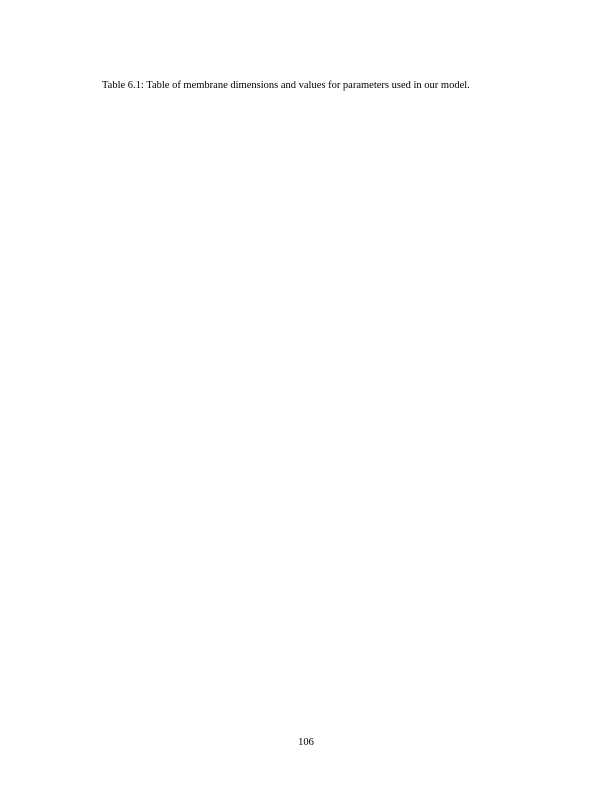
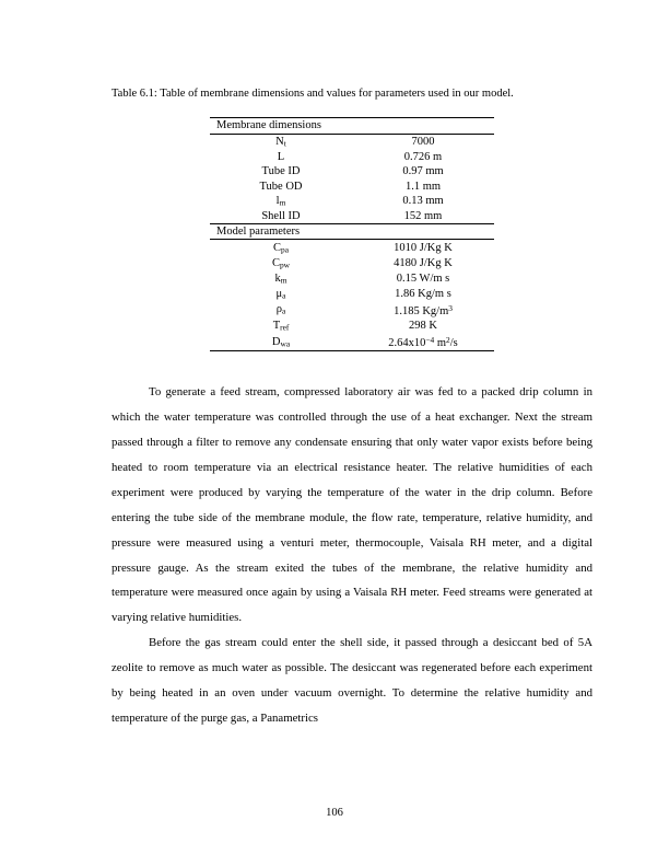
  Table 6.1: Table of membrane dimensions and values for parameters used in our model.
+ Membrane dimensions
+ Nt	7000
+ L	0.726 m
+ Tube ID	0.97 mm
+ Tube OD	1.1 mm
+ lm	0.13 mm
+ Shell ID	152 mm
+ Model parameters
+ Cpa	1010 J/Kg K
+ Cpw	4180 J/Kg K
+ km	0.15 W/m s
+ μa	1.86 Kg/m s
+ ρa	1.185 Kg/m3
+ Tref	298 K
+ Dwa	2.64x10−4 m2/s
+ To generate a feed stream, compressed laboratory air was fed to a packed drip column in which the water temperature was controlled through the use of a heat exchanger. Next the stream passed through a filter to remove any condensate ensuring that only water vapor exists before being heated to room temperature via an electrical resistance heater. The relative humidities of each experiment were produced by varying the temperature of the water in the drip column. Before entering the tube side of the membrane module, the flow rate, temperature, relative humidity, and pressure were measured using a venturi meter, thermocouple, Vaisala RH meter, and a digital pressure gauge. As the stream exited the tubes of the membrane, the relative humidity and temperature were measured once again by using a Vaisala RH meter. Feed streams were generated at varying relative humidities.
+ Before the gas stream could enter the shell side, it passed through a desiccant bed of 5A zeolite to remove as much water as possible. The desiccant was regenerated before each experiment by being heated in an oven under vacuum overnight. To determine the relative humidity and temperature of the purge gas, a Panametrics
  106
